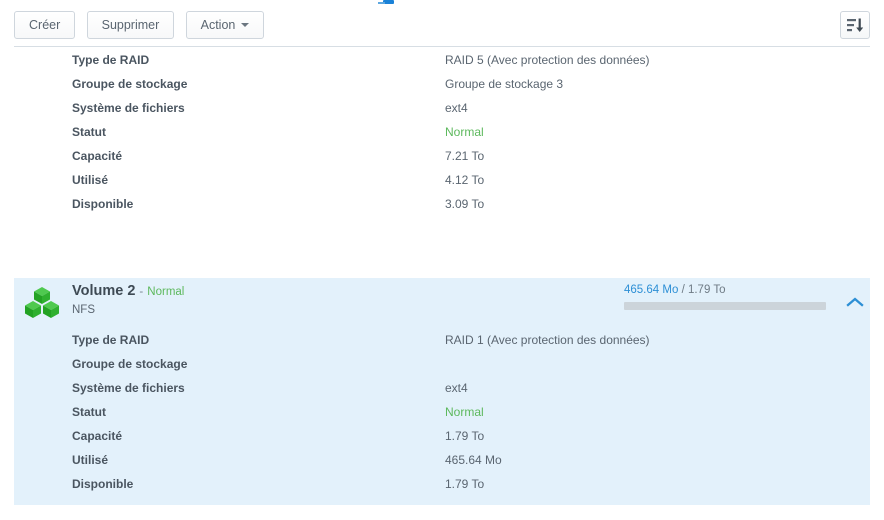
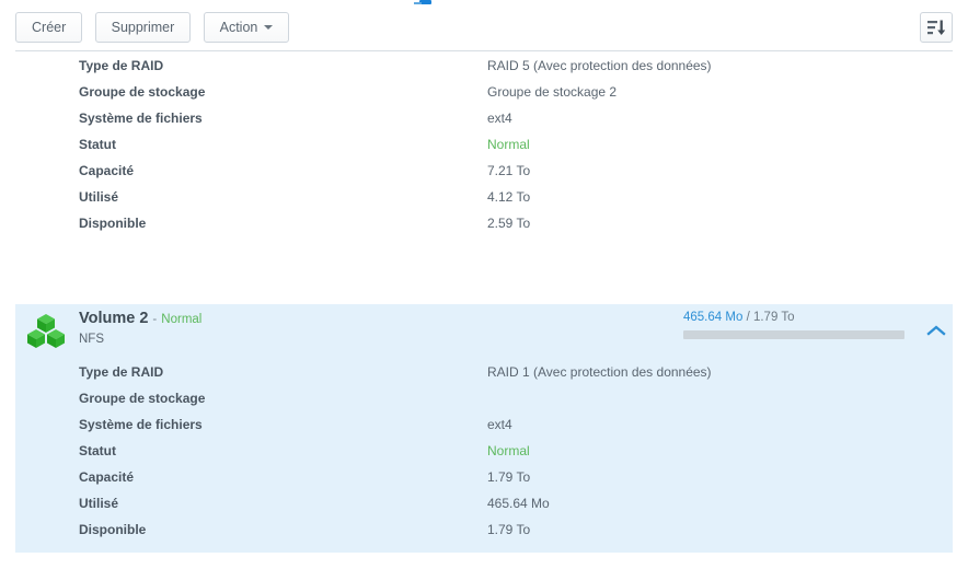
  Créer Supprimer Action
  Type de RAID
  RAID 5 (Avec protection des données)
  Groupe de stockage
- Groupe de stockage 3
+ Groupe de stockage 2
  Système de fichiers
  ext4
  Statut
  Normal
  Capacité
  7.21 To
  Utilisé
  4.12 To
  Disponible
- 3.09 To
+ 2.59 To
  Volume 2 - Normal
  NFS
  465.64 Mo / 1.79 To
  Type de RAID
  RAID 1 (Avec protection des données)
  Groupe de stockage
  Système de fichiers
  ext4
  Statut
  Normal
  Capacité
  1.79 To
  Utilisé
  465.64 Mo
  Disponible
  1.79 To
